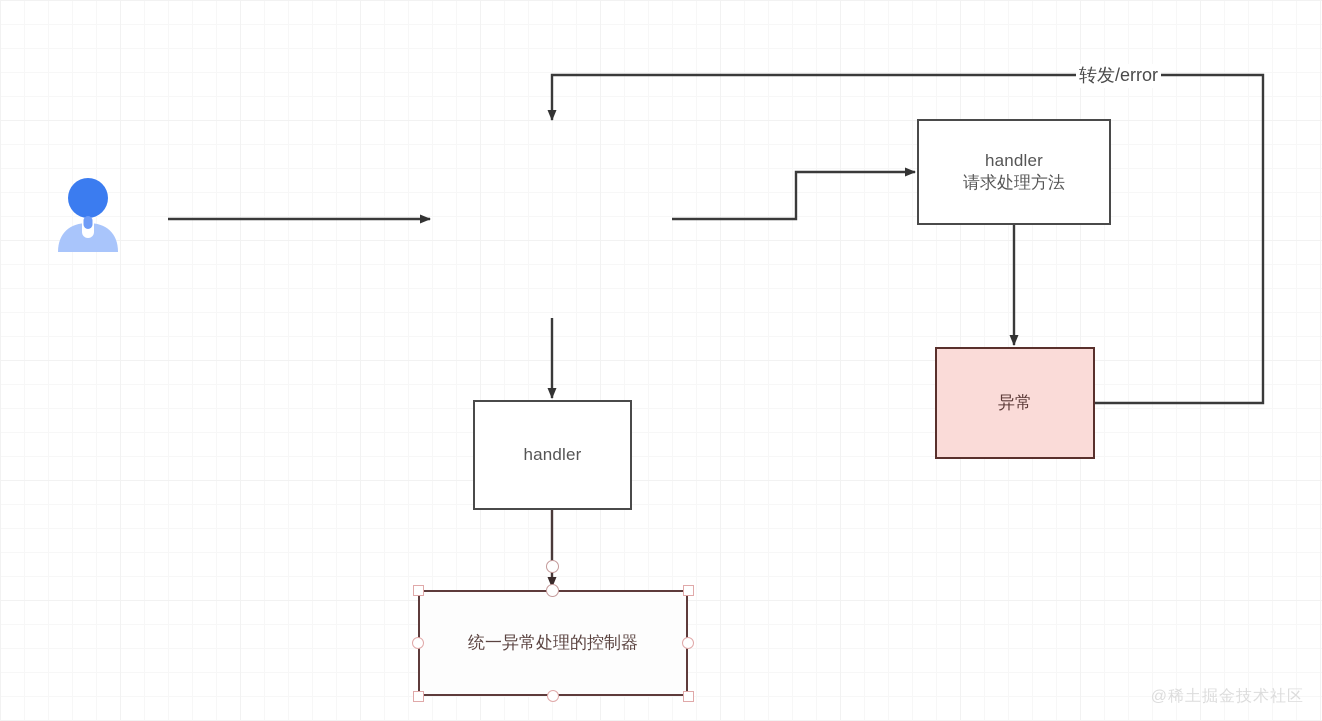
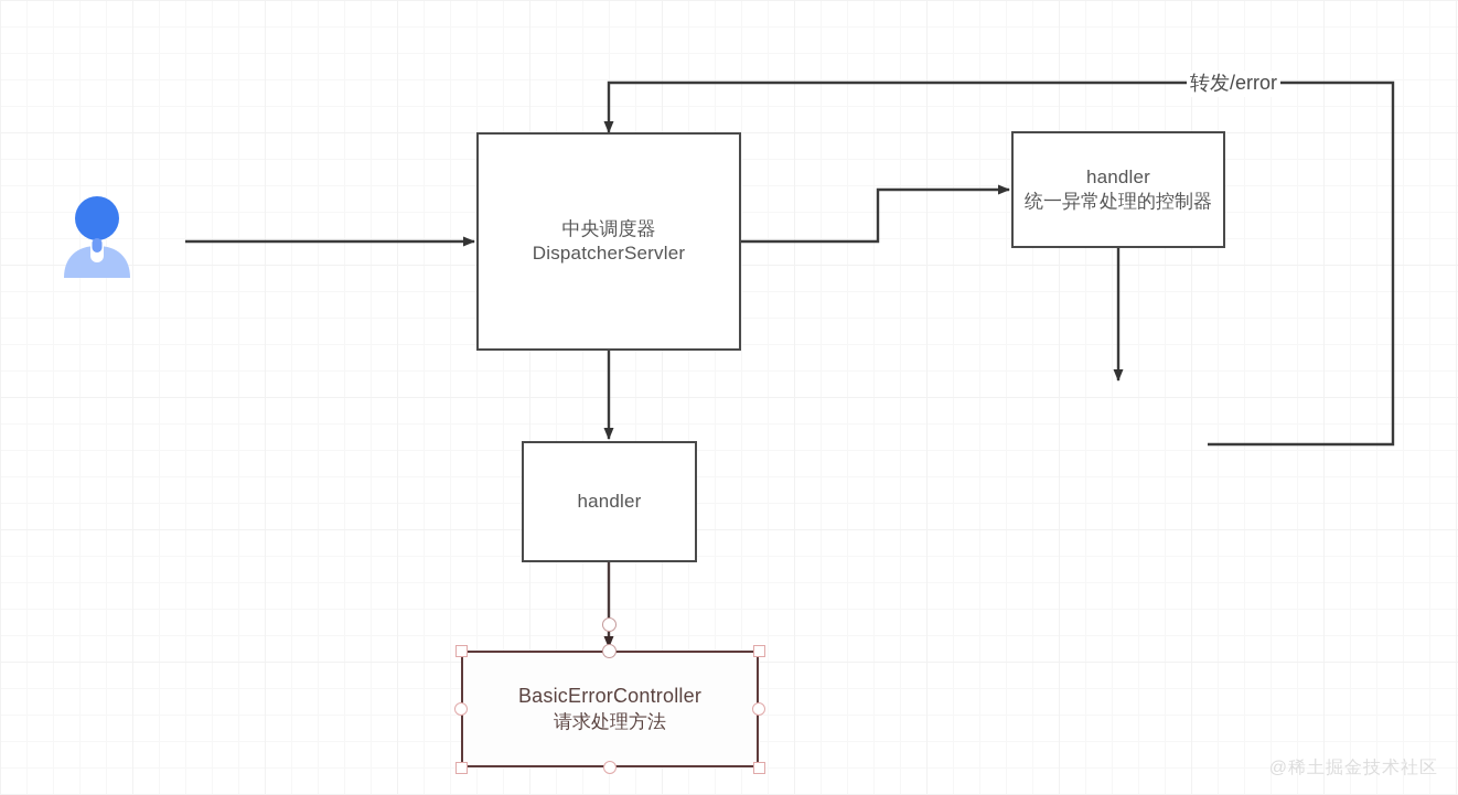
  转发/error
+ 中央调度器
+ DispatcherServler
  handler
- 请求处理方法
+ 统一异常处理的控制器
- 异常
  handler
+ BasicErrorController
- 统一异常处理的控制器
+ 请求处理方法
  @稀土掘金技术社区
